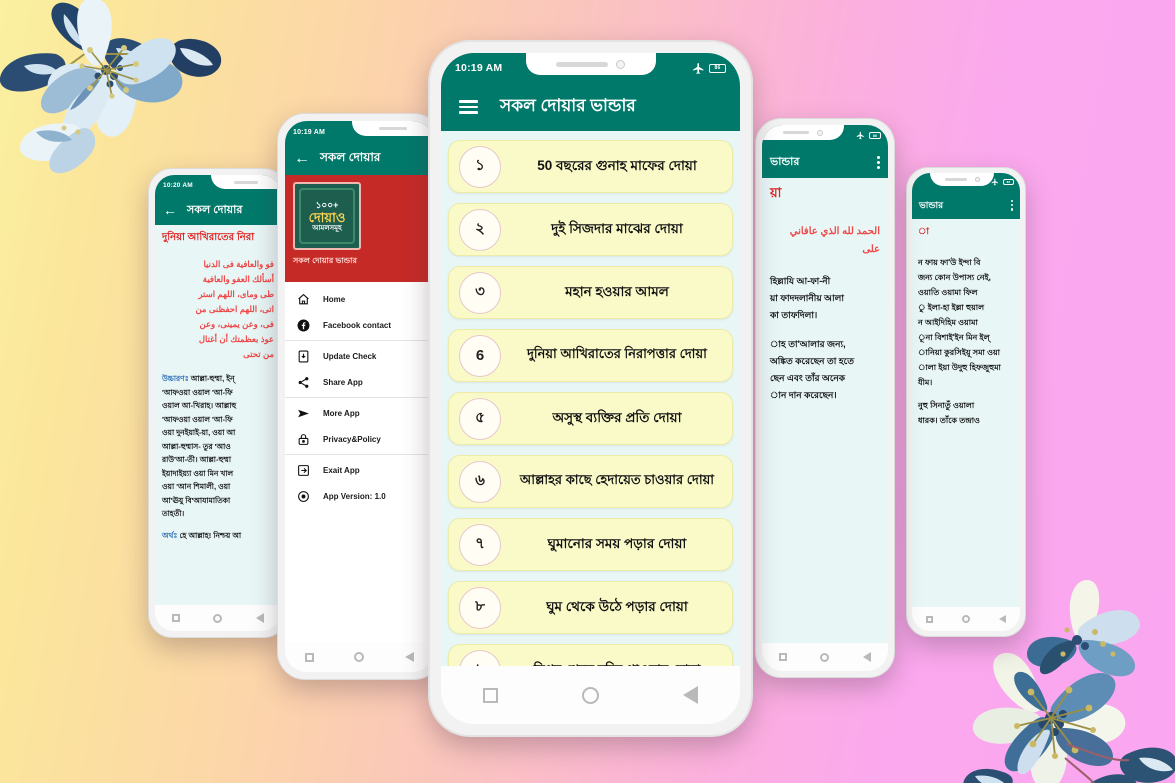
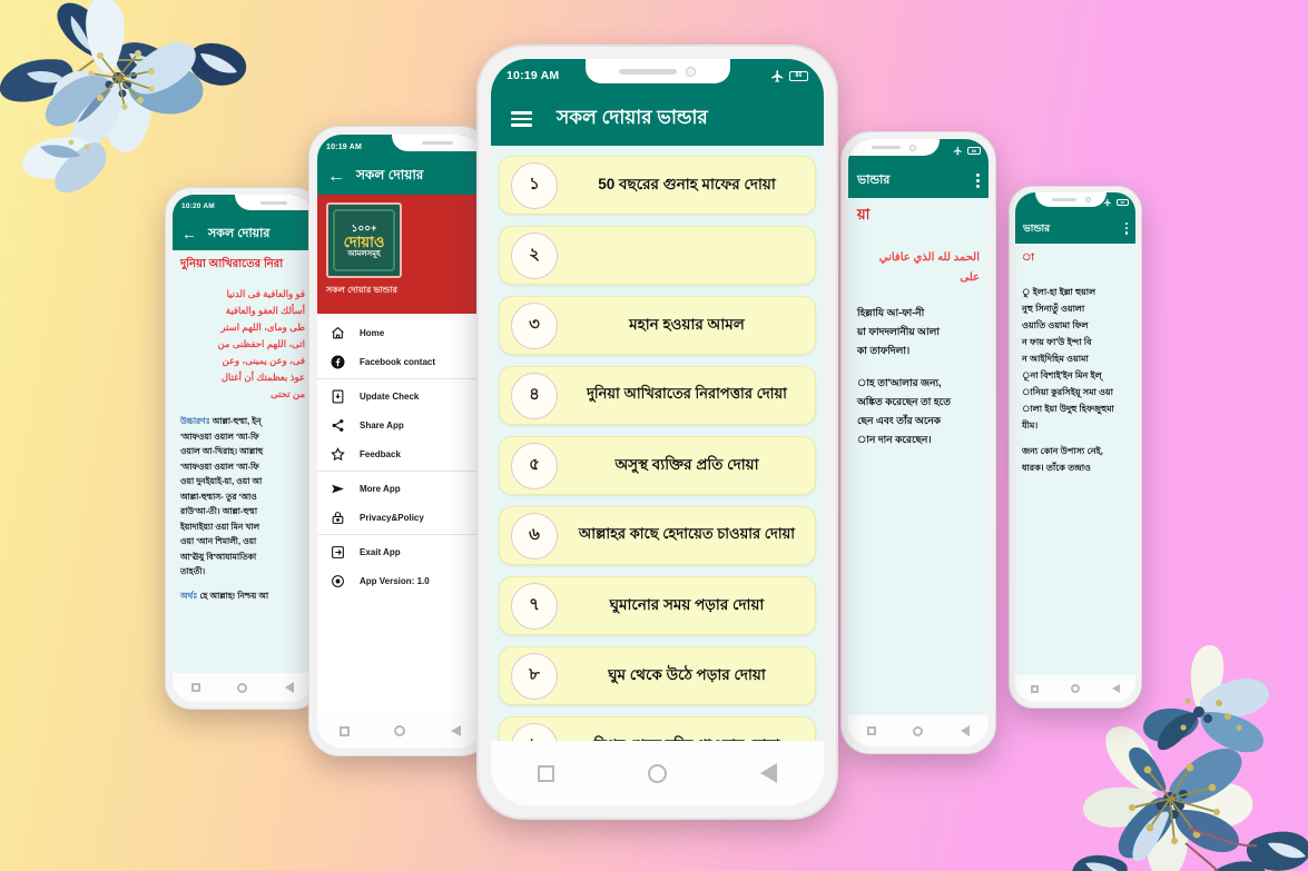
  ভান্ডার
  া
- ন ফায় ফা'উ ইন্দা বি
+ ু ইলা-হা ইল্লা হুয়াল
- জন্য কোন উপাস্য নেই,
+ নুহু সিনাতুঁ ওয়ালা
  ওয়াতি ওয়ামা ফিল
- ু ইলা-হা ইল্লা হুয়াল
+ ন ফায় ফা'উ ইন্দা বি
  ন আইদিহিম ওয়ামা
  ূনা বিশাই'ইন মিন ইল্
  ানিয়া কুরসিইয়ূ সমা ওয়া
  ালা ইয়া উদুহু হিফজুহুমা
  যীম।
- নুহু সিনাতুঁ ওয়ালা
+ জন্য কোন উপাস্য নেই,
  ধারক। তাঁকে তন্দ্রাও
  ভান্ডার
  য়া
  الحمد لله الذي عافاني
  على
  হিল্লাযি আ-ফা-নী
  য়া ফাদদলানীয় আলা
  কা তাফদিলা।
  াহ তা'আলার জন্য,
  অঙ্কিত করেছেন তা হতে
  ছেন এবং তাঁর অনেক
  ান দান করেছেন।
  ←
  সকল দোয়ার
  দুনিয়া আখিরাতের নিরা
  فو والعافية فى الدنيا
  أسألك العفو والعافية
  طى وماى، اللهم استر
  اتى، اللهم احفظنى من
  فى، وعن يمينى، وعن
  عوذ بعظمتك أن أغتال
  من تحتى
  উচ্চারণঃ আল্লা-হুম্মা, ইন্
  'আফওয়া ওয়াল 'আ-ফি
  ওয়াল আ-খিরাহ। আল্লাহু
  'আফওয়া ওয়াল 'আ-ফি
  ওয়া দুনইয়াই-য়া, ওয়া আ
  আল্লা-হুম্মাস- তুর 'আও
  রাউ'আ-তী। আল্লা-হুম্মা
  ইয়াদাইয়্যা ওয়া মিন খাল
  ওয়া 'আন শিমালী, ওয়া
  আ'ঊযু বি'আযামাতিকা
  তাহতী।
  অর্থঃ হে আল্লাহ! নিশ্চয় আ
  ←
  সকল দোয়ার
  ১০০+
  দোয়াও
  সকল দোয়ার ভান্ডার
  Home
  Facebook contact
  Update Check
  Share App
+ Feedback
  More App
  Privacy&Policy
  Exait App
  App Version: 1.0
  10:19 AM
  সকল দোয়ার ভান্ডার
  ১
  50 বছরের গুনাহ মাফের দোয়া
  ২
- দুই সিজদার মাঝের দোয়া
  ৩
  মহান হওয়ার আমল
- 6
+ ৪
  দুনিয়া আখিরাতের নিরাপত্তার দোয়া
  ৫
  অসুস্থ ব্যক্তির প্রতি দোয়া
  ৬
  আল্লাহর কাছে হেদায়েত চাওয়ার দোয়া
  ৭
  ঘুমানোর সময় পড়ার দোয়া
  ৮
  ঘুম থেকে উঠে পড়ার দোয়া
